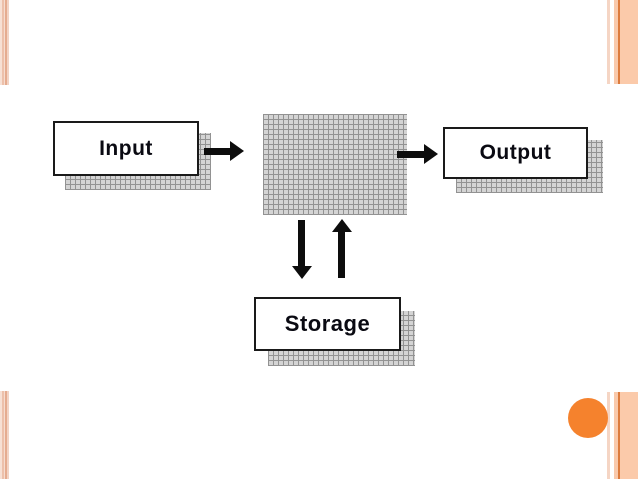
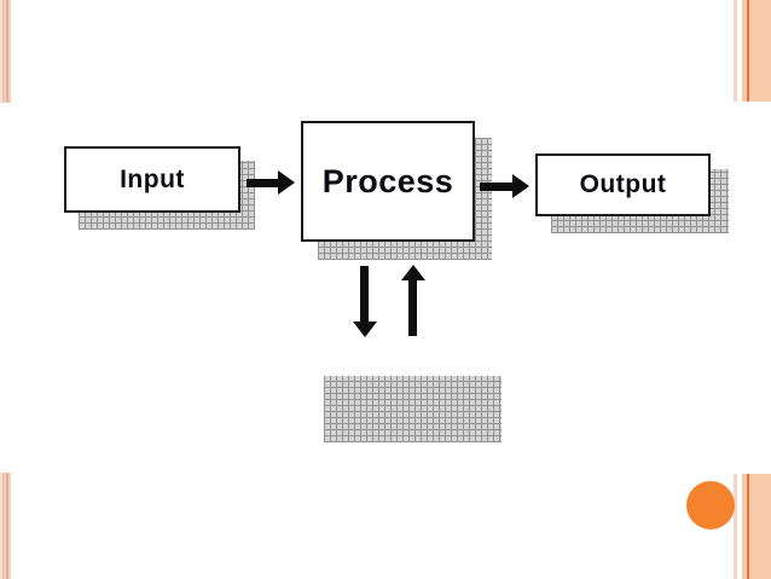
  Input
+ Process
  Output
- Storage
